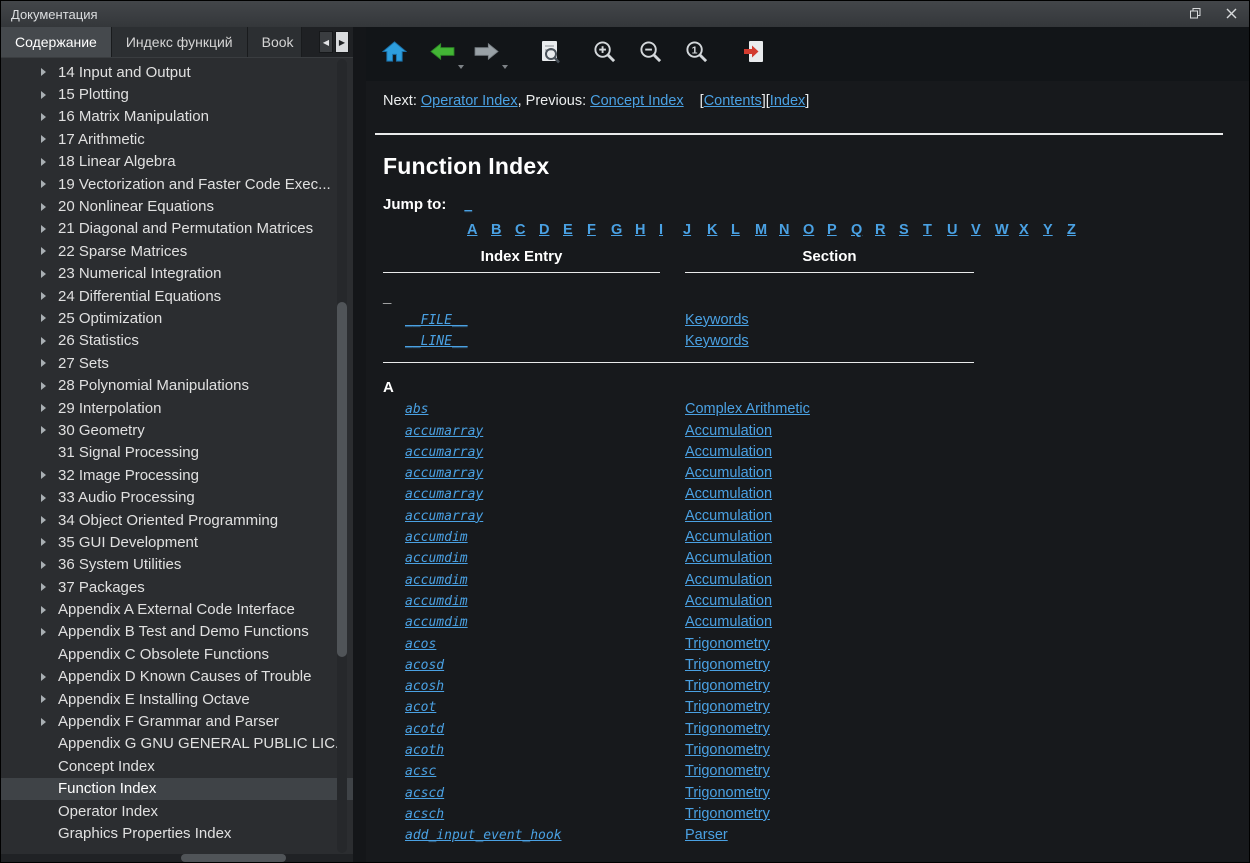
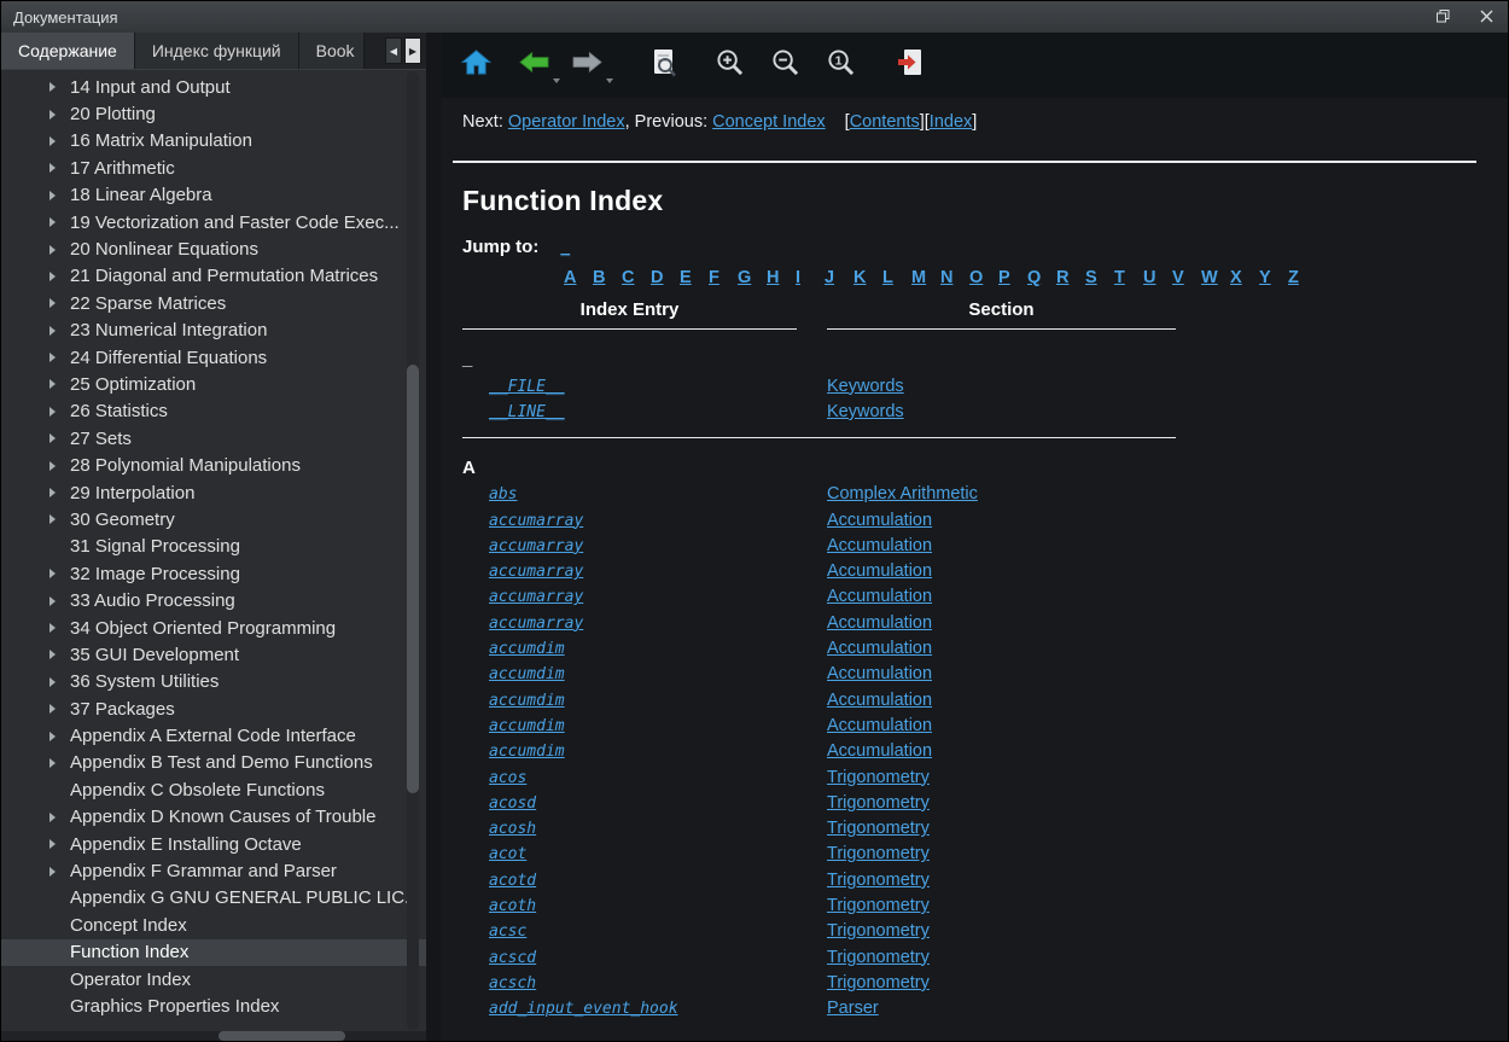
  Документация
  Содержание
  Индекс функций
  Book
  ◀
  ▶
  14 Input and Output
- 15 Plotting
+ 20 Plotting
  16 Matrix Manipulation
  17 Arithmetic
  18 Linear Algebra
  19 Vectorization and Faster Code Exec...
  20 Nonlinear Equations
  21 Diagonal and Permutation Matrices
  22 Sparse Matrices
  23 Numerical Integration
  24 Differential Equations
  25 Optimization
  26 Statistics
  27 Sets
  28 Polynomial Manipulations
  29 Interpolation
  30 Geometry
  31 Signal Processing
  32 Image Processing
  33 Audio Processing
  34 Object Oriented Programming
  35 GUI Development
  36 System Utilities
  37 Packages
  Appendix A External Code Interface
  Appendix B Test and Demo Functions
  Appendix C Obsolete Functions
  Appendix D Known Causes of Trouble
  Appendix E Installing Octave
  Appendix F Grammar and Parser
  Appendix G GNU GENERAL PUBLIC LIC
  Concept Index
  Function Index
  Operator Index
  Graphics Properties Index
  1
  Next: Operator Index, Previous: Concept Index [Contents][Index]
  Function Index
  Jump to: _
  A B C D E F G H I J K L M N O P Q R S T U V W X Y Z
  Index Entry
  Section
  _
  __FILE__
  Keywords
  __LINE__
  Keywords
  A
  abs
  Complex Arithmetic
  accumarray
  Accumulation
  accumarray
  Accumulation
  accumarray
  Accumulation
  accumarray
  Accumulation
  accumarray
  Accumulation
  accumdim
  Accumulation
  accumdim
  Accumulation
  accumdim
  Accumulation
  accumdim
  Accumulation
  accumdim
  Accumulation
  acos
  Trigonometry
  acosd
  Trigonometry
  acosh
  Trigonometry
  acot
  Trigonometry
  acotd
  Trigonometry
  acoth
  Trigonometry
  acsc
  Trigonometry
  acscd
  Trigonometry
  acsch
  Trigonometry
  add_input_event_hook
  Parser
